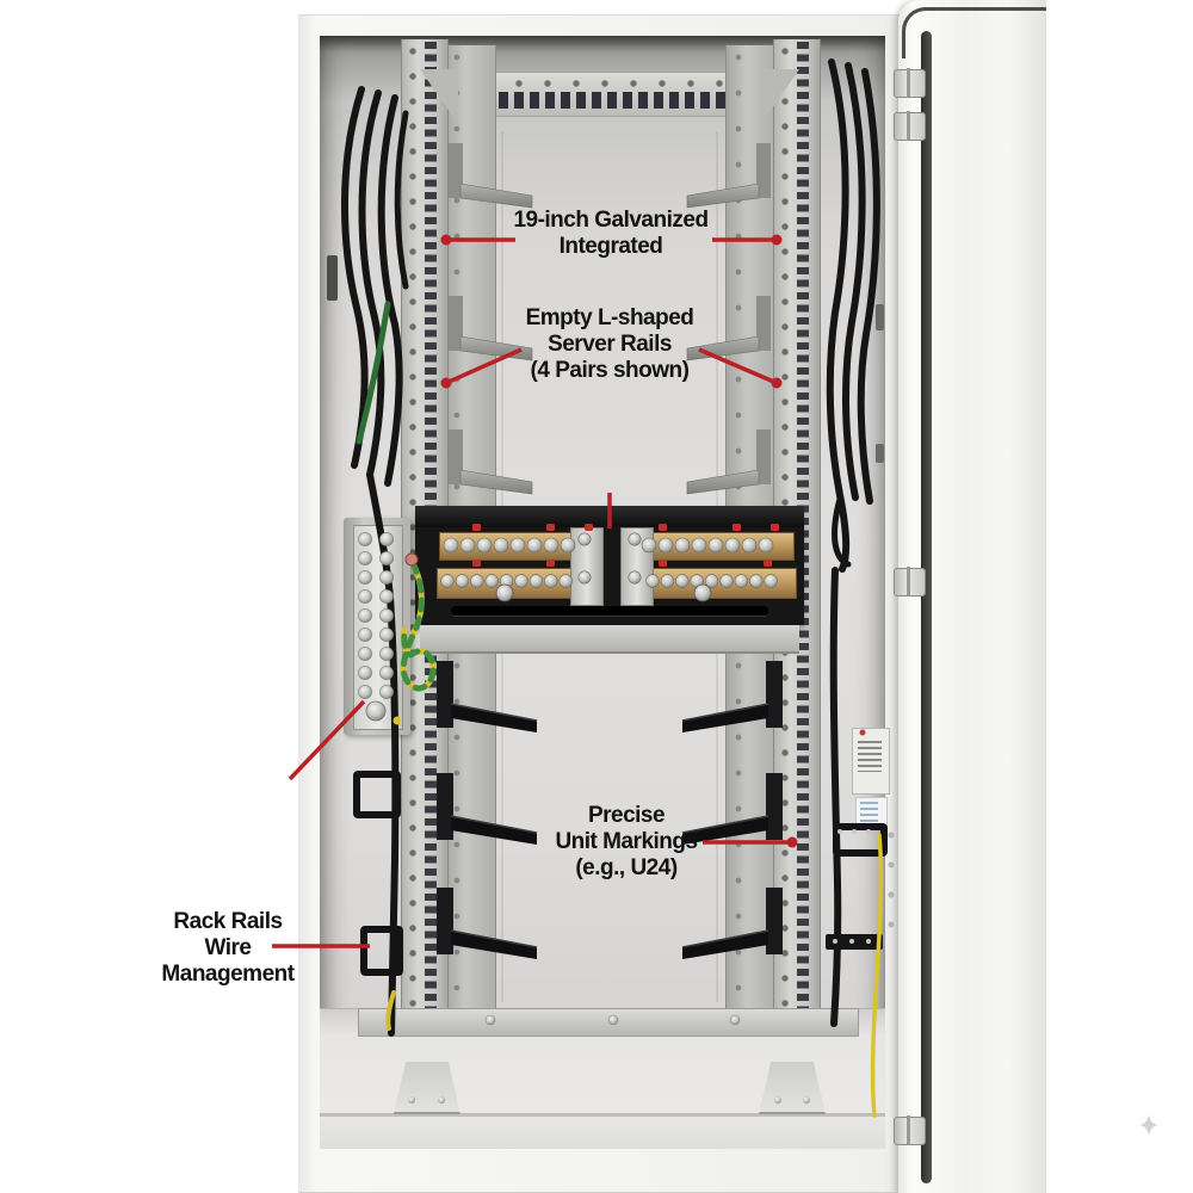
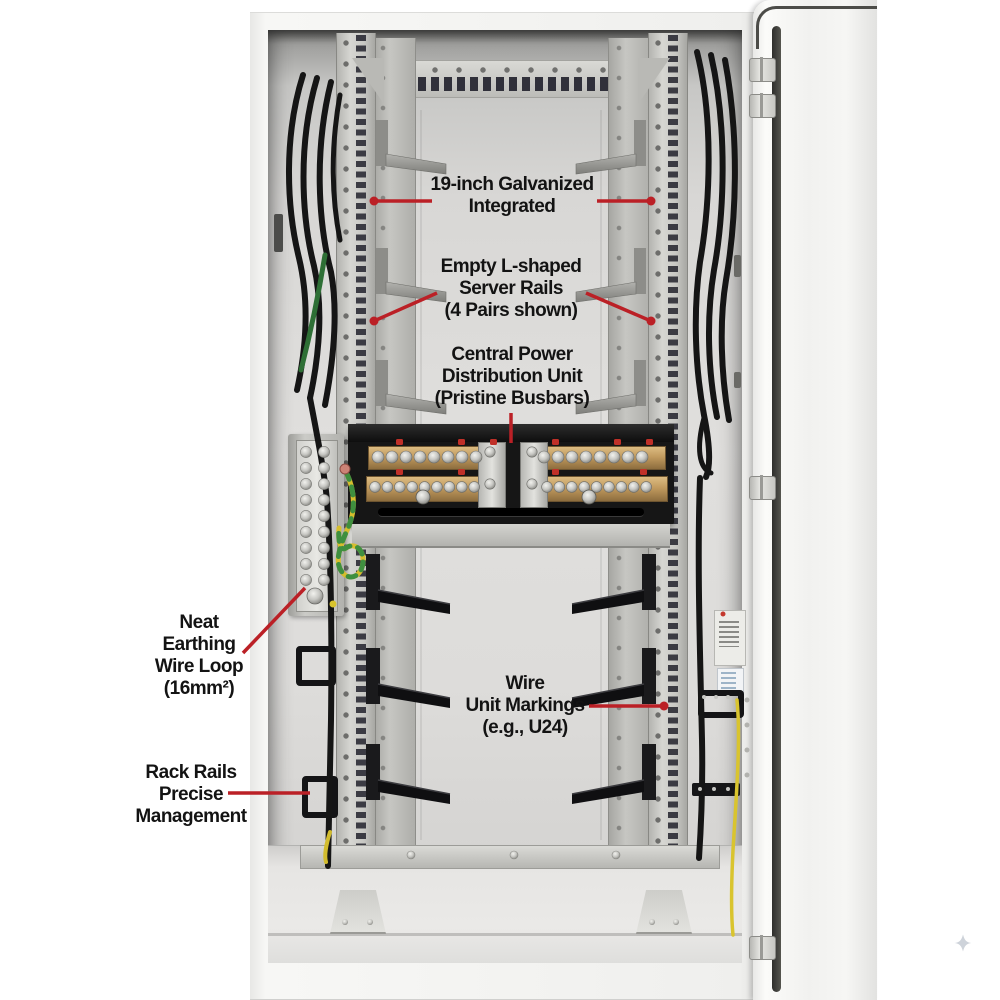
  19-inch Galvanized
  Integrated
  Empty L-shaped
  Server Rails
  (4 Pairs shown)
+ Central Power
+ Distribution Unit
+ (Pristine Busbars)
+ Neat
+ Earthing
+ Wire Loop
+ (16mm²)
- Precise
+ Wire
  Unit Markings
  (e.g., U24)
  Rack Rails
- Wire
+ Precise
  Management
